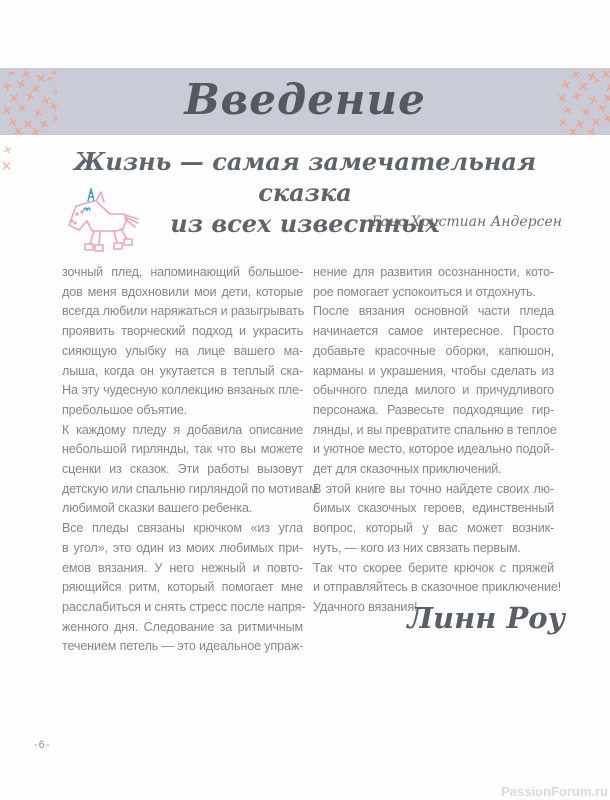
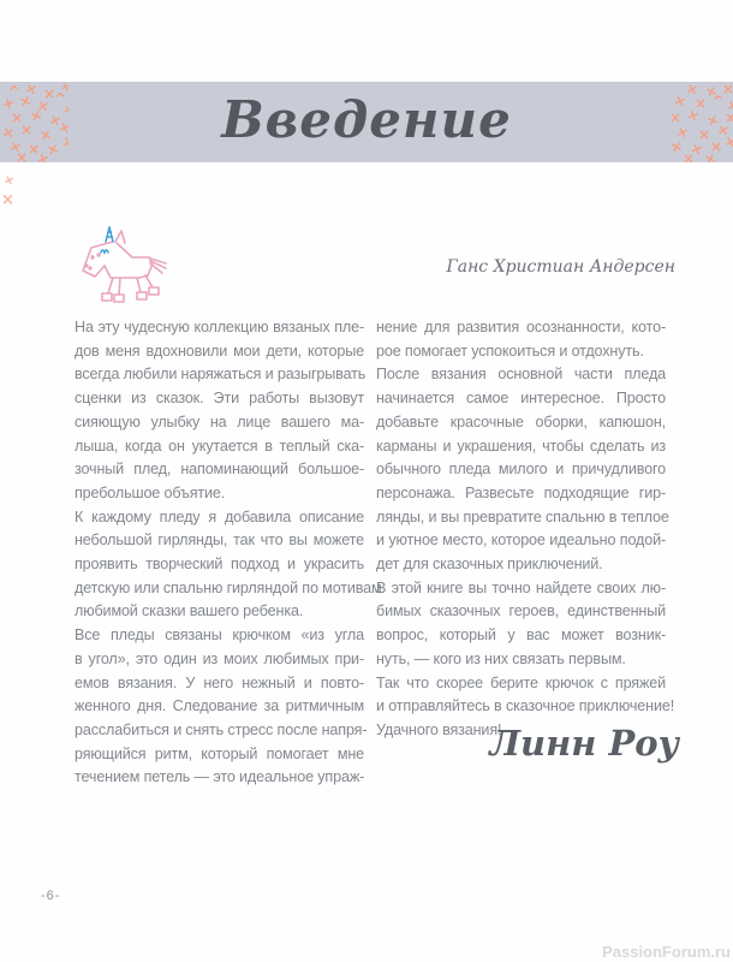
  ×
  ^
  ×
  ×
  ×
  ×
  ×
  ×
  ×
  ×
  ×
  ×
  ×
  Введение
  ×
- Жизнь — самая замечательная сказка
- из всех известных
  Ганс Христиан Андерсен
- зочный плед, напоминающий большое-
+ На эту чудесную коллекцию вязаных пле-
  дов меня вдохновили мои дети, которые
  всегда любили наряжаться и разыгрывать
- проявить творческий подход и украсить
+ сценки из сказок. Эти работы вызовут
  сияющую улыбку на лице вашего ма-
  лыша, когда он укутается в теплый ска-
- На эту чудесную коллекцию вязаных пле-
+ зочный плед, напоминающий большое-
  пребольшое объятие.
  К каждому пледу я добавила описание
  небольшой гирлянды, так что вы можете
- сценки из сказок. Эти работы вызовут
+ проявить творческий подход и украсить
  детскую или спальню гирляндой по мотива
  любимой сказки вашего ребенка.
  Все пледы связаны крючком «из угла
  в угол», это один из моих любимых при-
  емов вязания. У него нежный и повто-
- ряющийся ритм, который помогает мне
+ женного дня. Следование за ритмичным
  расслабиться и снять стресс после напря-
- женного дня. Следование за ритмичным
+ ряющийся ритм, который помогает мне
  течением петель — это идеальное упраж-
  нение для развития осознанности, кото-
  рое помогает успокоиться и отдохнуть.
  После вязания основной части пледа
  начинается самое интересное. Просто
  добавьте красочные оборки, капюшон,
  карманы и украшения, чтобы сделать из
  обычного пледа милого и причудливого
  персонажа. Развесьте подходящие гир-
  лянды, и вы превратите спальню в теплое
  и уютное место, которое идеально подой-
  дет для сказочных приключений.
  В этой книге вы точно найдете своих лю-
  бимых сказочных героев, единственный
  вопрос, который у вас может возник-
  нуть, — кого из них связать первым.
  Так что скорее берите крючок с пряжей
  и отправляйтесь в сказочное приключение!
  Удачного вязания!
  Линн Роу
  -6-
  PassionForum.ru
